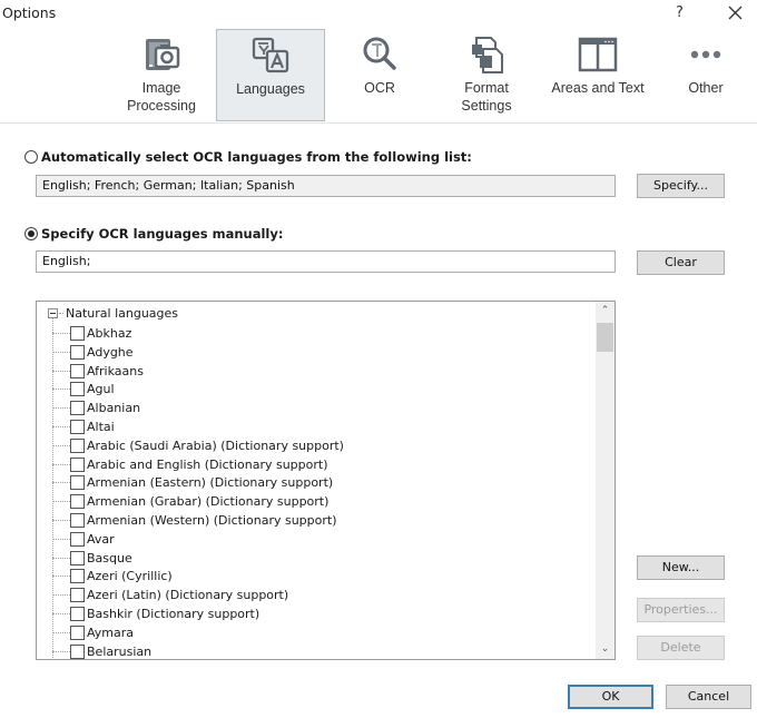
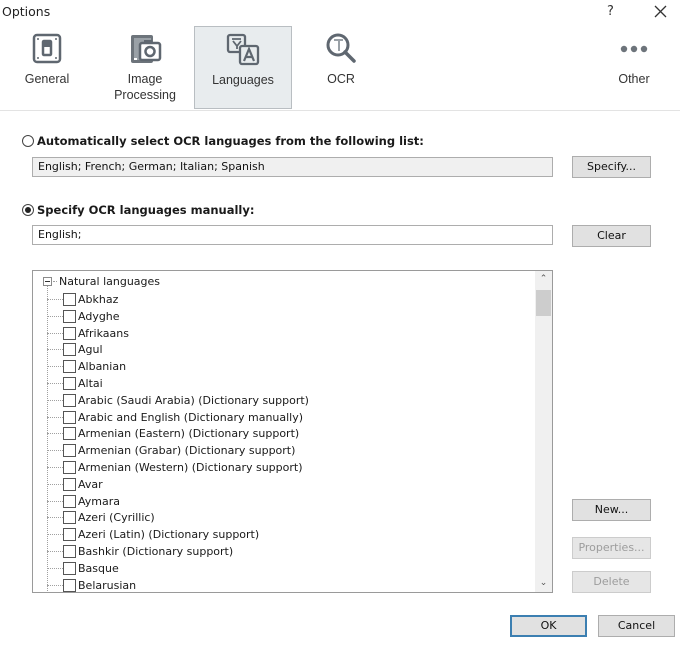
  Options
  ?
+ General
  Image Processing
  Languages
  OCR
- Format Settings
- Areas and Text
  Other
  Automatically select OCR languages from the following list:
  English; French; German; Italian; Spanish
  Specify...
  Specify OCR languages manually:
  English;
  Clear
  Natural languages
  Abkhaz
  Adyghe
  Afrikaans
  Agul
  Albanian
  Altai
  Arabic (Saudi Arabia) (Dictionary support)
- Arabic and English (Dictionary support)
+ Arabic and English (Dictionary manually)
  Armenian (Eastern) (Dictionary support)
  Armenian (Grabar) (Dictionary support)
  Armenian (Western) (Dictionary support)
  Avar
- Basque
+ Aymara
  Azeri (Cyrillic)
  Azeri (Latin) (Dictionary support)
  Bashkir (Dictionary support)
- Aymara
+ Basque
  Belarusian
  ⌃
  ⌄
  New...
  Properties...
  Delete
  OK
  Cancel
